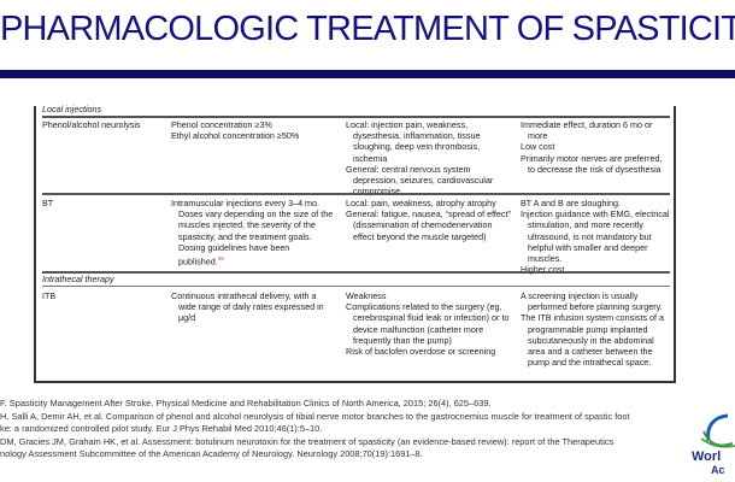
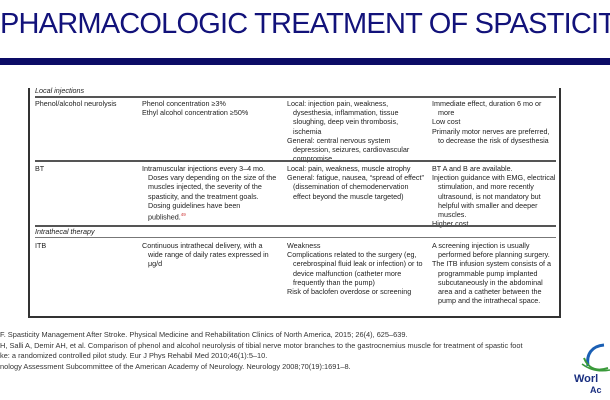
  PHARMACOLOGIC TREATMENT OF SPASTICIT
  Local injections
  Phenol/alcohol neurolysis
  Phenol concentration ≥3%
  Ethyl alcohol concentration ≥50%
  Local: injection pain, weakness, dysesthesia, inflammation, tissue sloughing, deep vein thrombosis, ischemia
  General: central nervous system depression, seizures, cardiovascular compromise
  Immediate effect, duration 6 mo or more
  Low cost
  Primarily motor nerves are preferred, to decrease the risk of dysesthesia
  BT
  Intramuscular injections every 3–4 mo. Doses vary depending on the size of the muscles injected, the severity of the spasticity, and the treatment goals. Dosing guidelines have been published.
- Local: pain, weakness, atrophy atrophy
+ Local: pain, weakness, muscle atrophy
  General: fatigue, nausea, “spread of effect” (dissemination of chemodenervation effect beyond the muscle targeted)
- BT A and B are sloughing.
+ BT A and B are available.
  Injection guidance with EMG, electrical stimulation, and more recently ultrasound, is not mandatory but helpful with smaller and deeper muscles.
  Higher cost
  Intrathecal therapy
  ITB
  Continuous intrathecal delivery, with a wide range of daily rates expressed in μg/d
  Weakness
  Complications related to the surgery (eg, cerebrospinal fluid leak or infection) or to device malfunction (catheter more frequently than the pump)
  Risk of baclofen overdose or screening
  A screening injection is usually performed before planning surgery.
  The ITB infusion system consists of a programmable pump implanted subcutaneously in the abdominal area and a catheter between the pump and the intrathecal space.
  F. Spasticity Management After Stroke. Physical Medicine and Rehabilitation Clinics of North America, 2015; 26(4), 625–639.
  H, Salli A, Demir AH, et al. Comparison of phenol and alcohol neurolysis of tibial nerve motor branches to the gastrocnemius muscle for treatment of spastic foot
  ke: a randomized controlled pilot study. Eur J Phys Rehabil Med 2010;46(1):5–10.
- DM, Gracies JM, Graham HK, et al. Assessment: botulinum neurotoxin for the treatment of spasticity (an evidence-based review): report of the Therapeutics
  nology Assessment Subcommittee of the American Academy of Neurology. Neurology 2008;70(19):1691–8.
  Worl
  Ac
